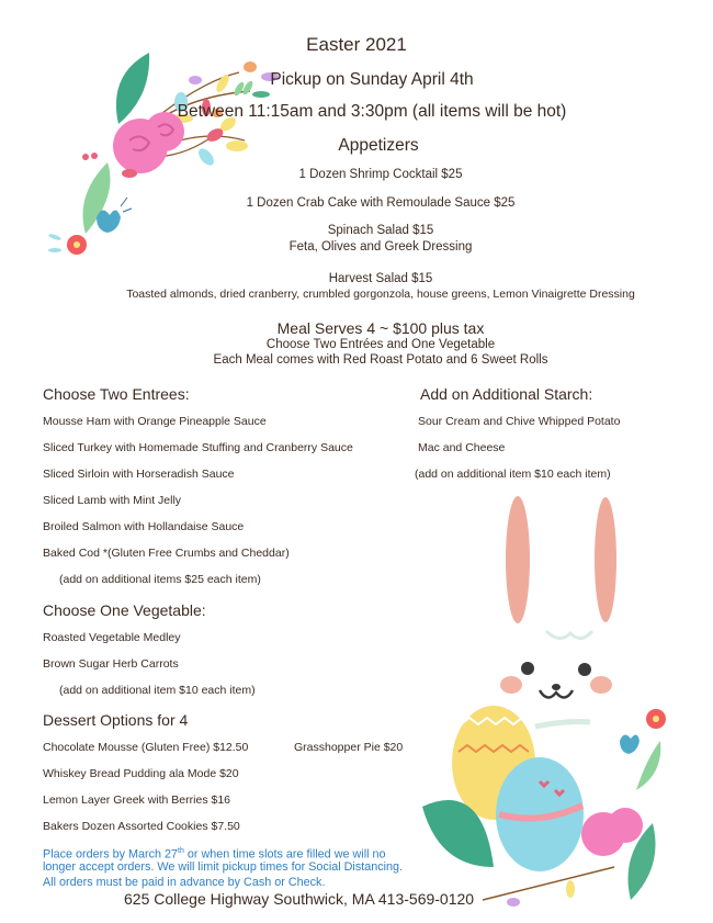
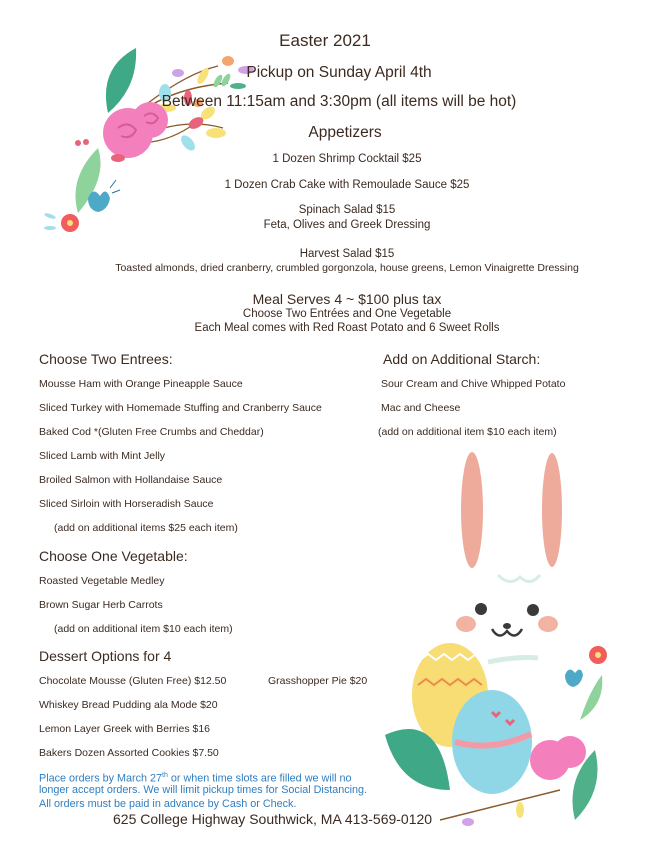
  Easter 2021
  Pickup on Sunday April 4th
  Between 11:15am and 3:30pm (all items will be hot)
  Appetizers
  1 Dozen Shrimp Cocktail $25
  1 Dozen Crab Cake with Remoulade Sauce $25
  Spinach Salad $15
  Feta, Olives and Greek Dressing
  Harvest Salad $15
  Toasted almonds, dried cranberry, crumbled gorgonzola, house greens, Lemon Vinaigrette Dressing
  Meal Serves 4 ~ $100 plus tax
  Choose Two Entrées and One Vegetable
  Each Meal comes with Red Roast Potato and 6 Sweet Rolls
  Choose Two Entrees:
  Mousse Ham with Orange Pineapple Sauce
  Sliced Turkey with Homemade Stuffing and Cranberry Sauce
- Sliced Sirloin with Horseradish Sauce
+ Baked Cod *(Gluten Free Crumbs and Cheddar)
  Sliced Lamb with Mint Jelly
  Broiled Salmon with Hollandaise Sauce
- Baked Cod *(Gluten Free Crumbs and Cheddar)
+ Sliced Sirloin with Horseradish Sauce
  (add on additional items $25 each item)
  Add on Additional Starch:
  Sour Cream and Chive Whipped Potato
  Mac and Cheese
  (add on additional item $10 each item)
  Choose One Vegetable:
  Roasted Vegetable Medley
  Brown Sugar Herb Carrots
  (add on additional item $10 each item)
  Dessert Options for 4
  Chocolate Mousse (Gluten Free) $12.50
  Grasshopper Pie $20
  Whiskey Bread Pudding ala Mode $20
  Lemon Layer Greek with Berries $16
  Bakers Dozen Assorted Cookies $7.50
  Place orders by March 27 or when time slots are filled we will no
  longer accept orders. We will limit pickup times for Social Distancing.
  All orders must be paid in advance by Cash or Check.
  625 College Highway Southwick, MA 413-569-0120
